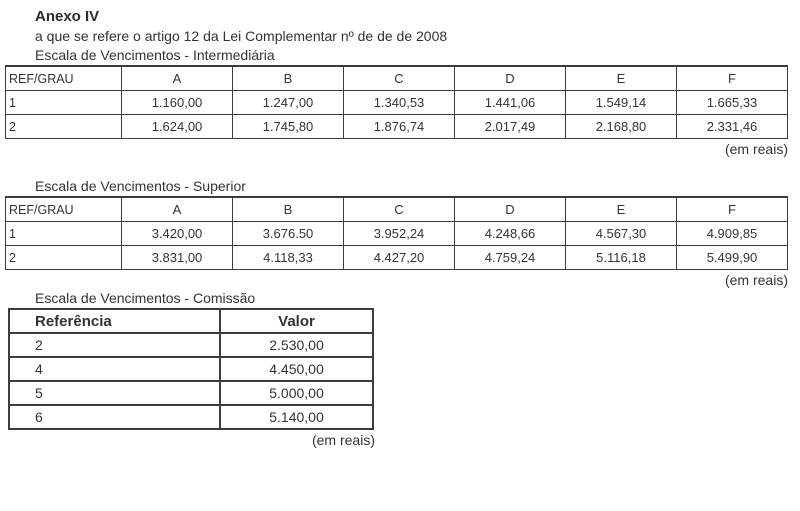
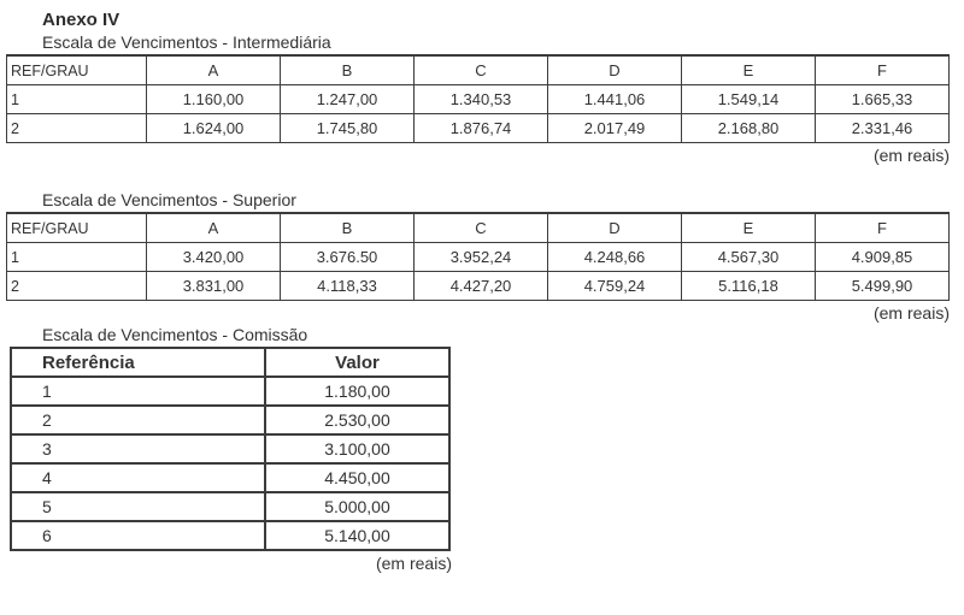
  Anexo IV
- a que se refere o artigo 12 da Lei Complementar nº de de de 2008
  Escala de Vencimentos - Intermediária
  REF/GRAU	A	B	C	D	E	F
  1	1.160,00	1.247,00	1.340,53	1.441,06	1.549,14	1.665,33
  2	1.624,00	1.745,80	1.876,74	2.017,49	2.168,80	2.331,46
  (em reais)
  Escala de Vencimentos - Superior
  REF/GRAU	A	B	C	D	E	F
  1	3.420,00	3.676.50	3.952,24	4.248,66	4.567,30	4.909,85
  2	3.831,00	4.118,33	4.427,20	4.759,24	5.116,18	5.499,90
  (em reais)
  Escala de Vencimentos - Comissão
  Referência	Valor
+ 1	1.180,00
  2	2.530,00
+ 3	3.100,00
  4	4.450,00
  5	5.000,00
  6	5.140,00
  (em reais)
